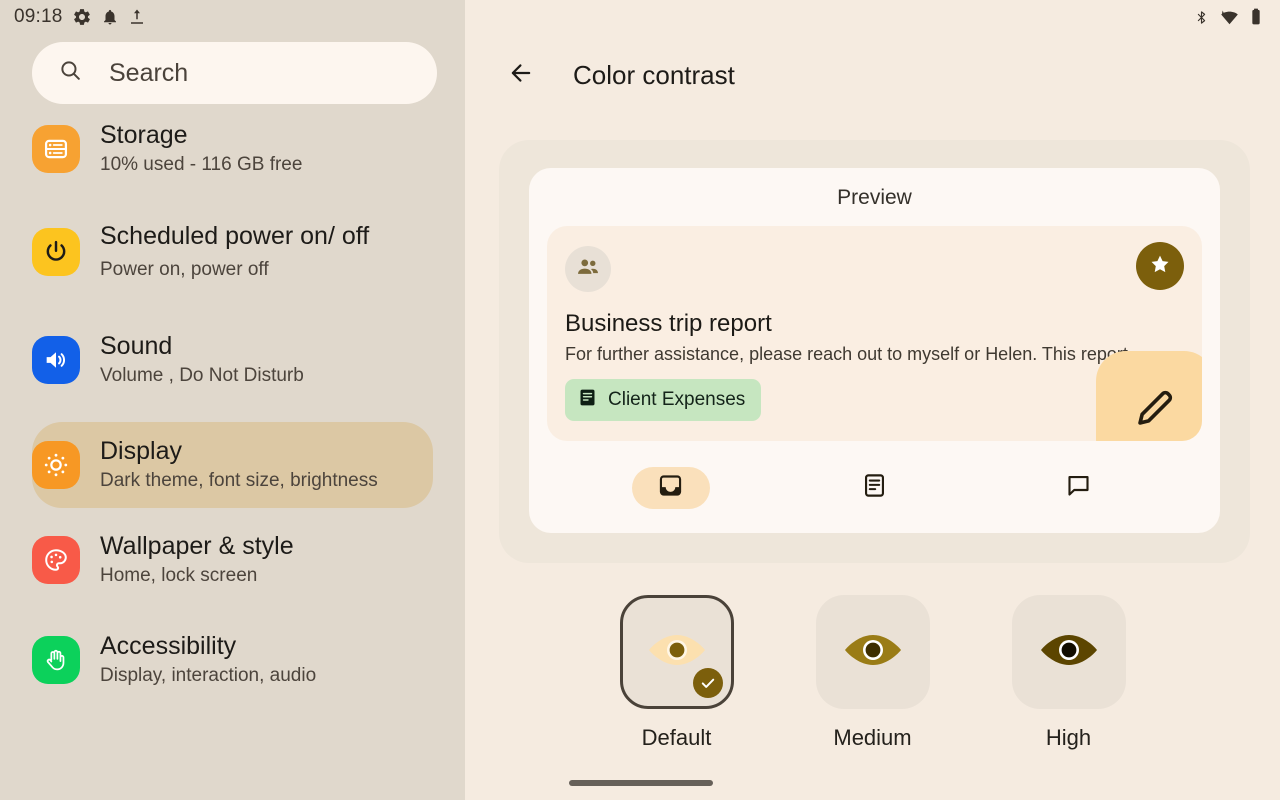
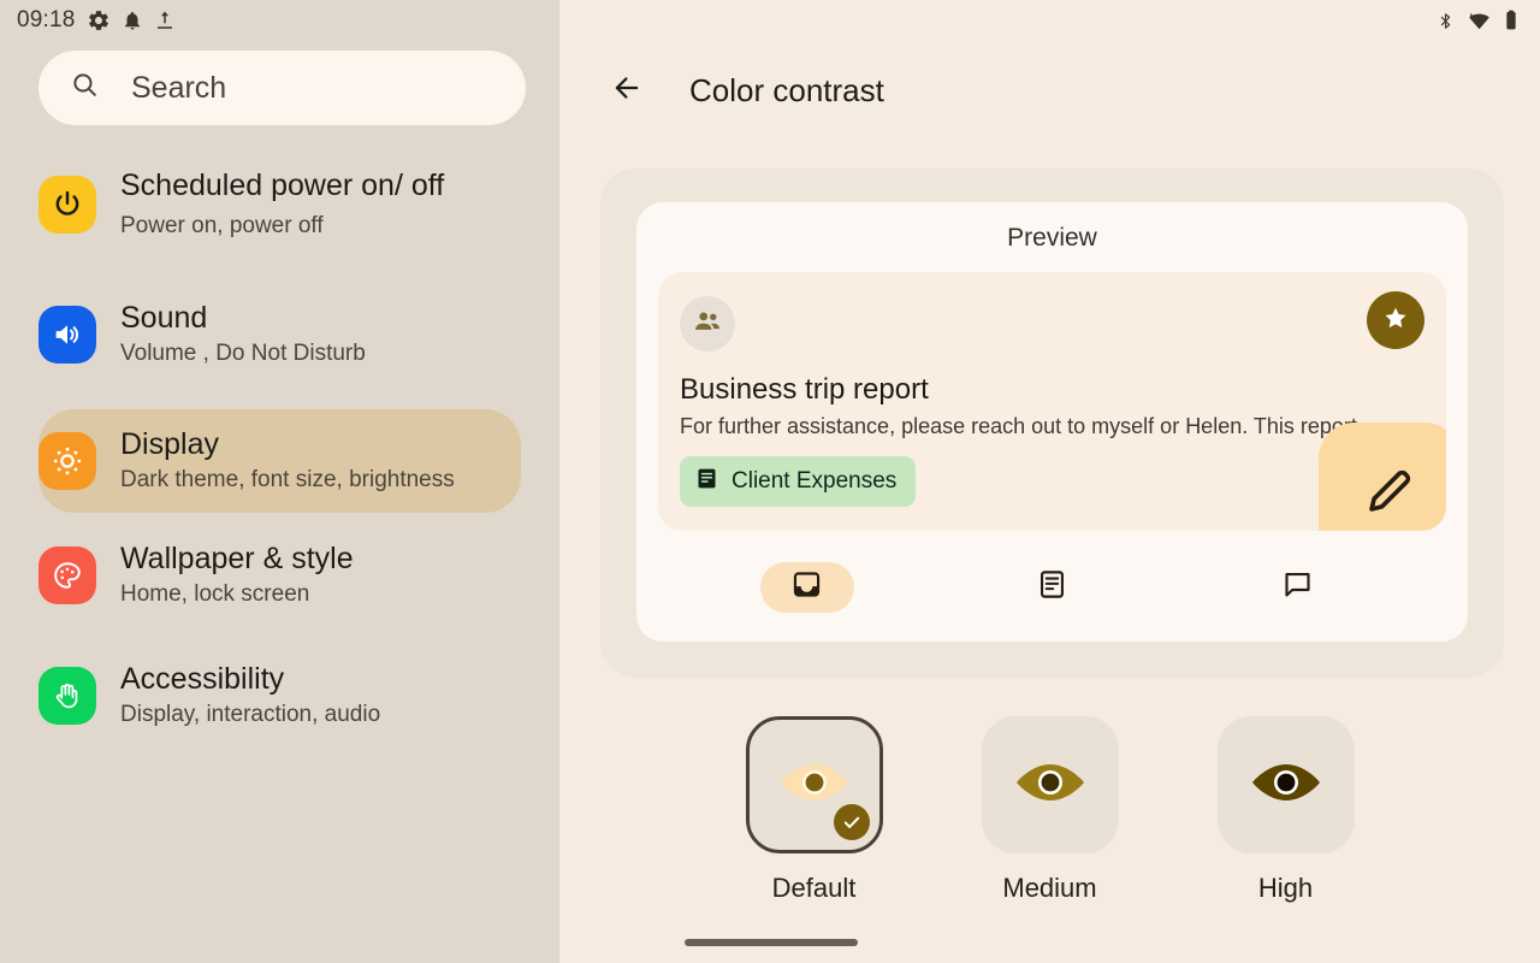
  09:18
  Search
- Storage
- 10% used - 116 GB free
  Scheduled power on/ off
  Power on, power off
  Sound
  Volume , Do Not Disturb
  Display
  Dark theme, font size, brightness
  Wallpaper & style
  Home, lock screen
  Accessibility
  Display, interaction, audio
  Color contrast
  Preview
  Business trip report
  For further assistance, please reach out to myself or Helen. This rep
  Client Expenses
  Default
  Medium
  High
